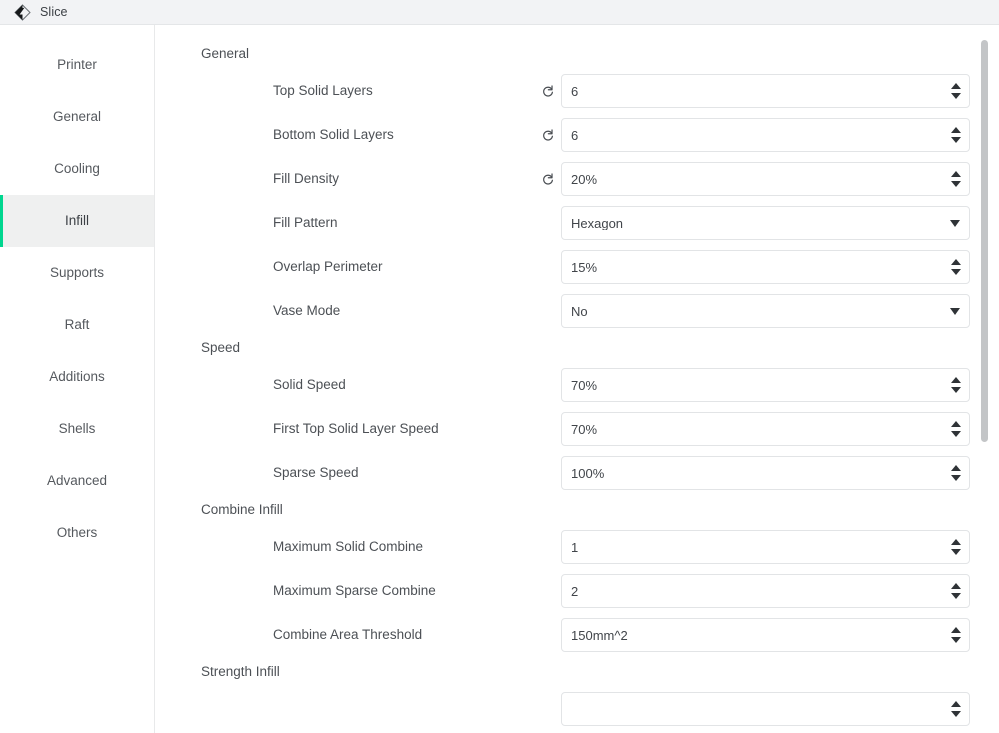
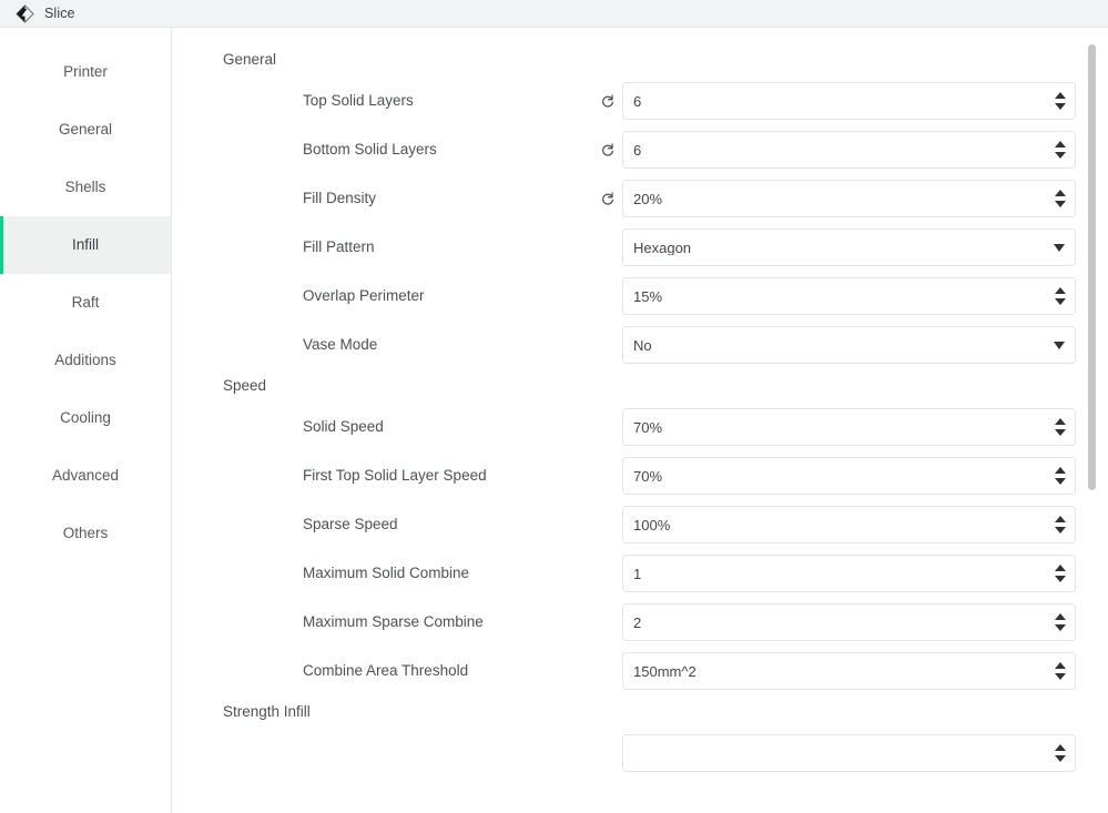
  Slice
  Printer
  General
- Cooling
+ Shells
  Infill
- Supports
  Raft
  Additions
- Shells
+ Cooling
  Advanced
  Others
  General
  Top Solid Layers
  6
  Bottom Solid Layers
  6
  Fill Density
  20%
  Fill Pattern
  Hexagon
  Overlap Perimeter
  15%
  Vase Mode
  No
  Speed
  Solid Speed
  70%
  First Top Solid Layer Speed
  70%
  Sparse Speed
  100%
- Combine Infill
  Maximum Solid Combine
  1
  Maximum Sparse Combine
  2
  Combine Area Threshold
  150mm^2
  Strength Infill
